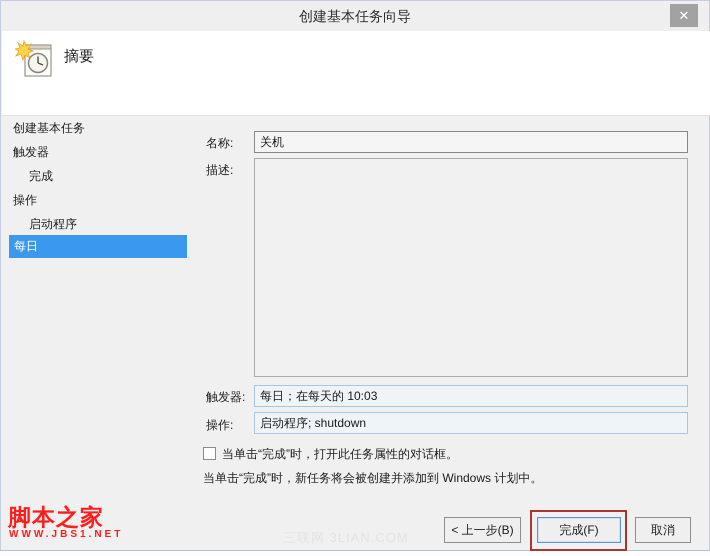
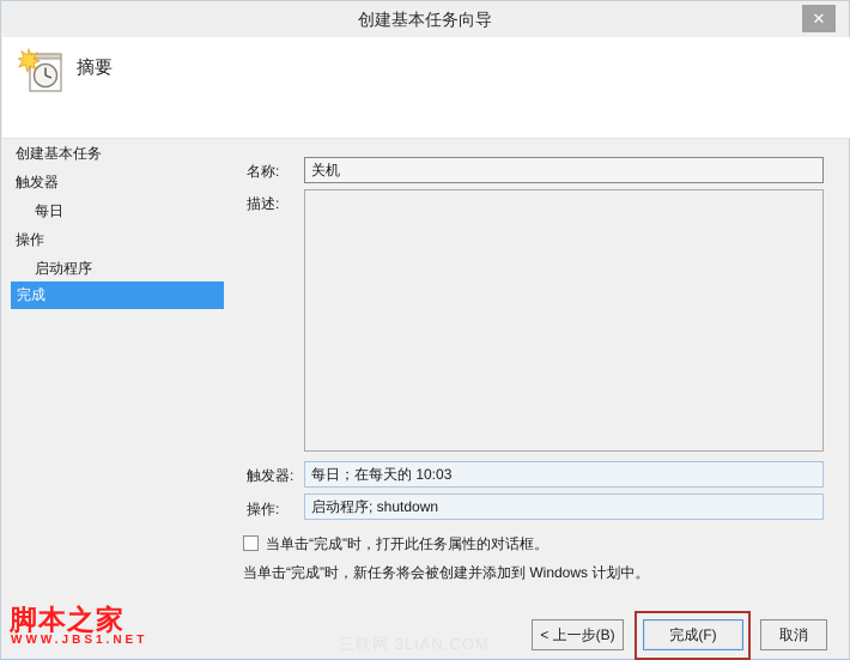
  创建基本任务向导
  ✕
  摘要
  创建基本任务
  触发器
- 完成
+ 每日
  操作
  启动程序
- 每日
+ 完成
  名称:
  关机
  描述:
  触发器:
  每日；在每天的 10:03
  操作:
  启动程序; shutdown
  当单击“完成”时，打开此任务属性的对话框。
  当单击“完成”时，新任务将会被创建并添加到 Windows 计划中。
  < 上一步(B)
  完成(F)
  取消
  脚本之家
  WWW.JBS1.NET
